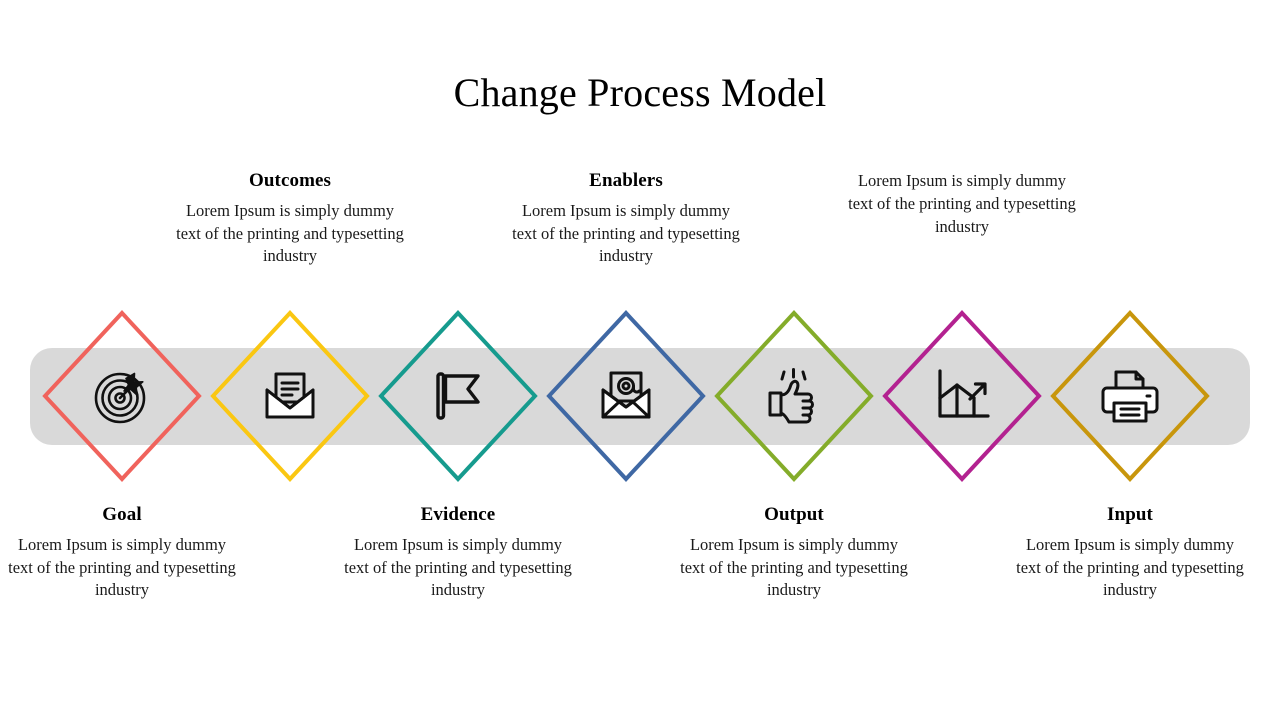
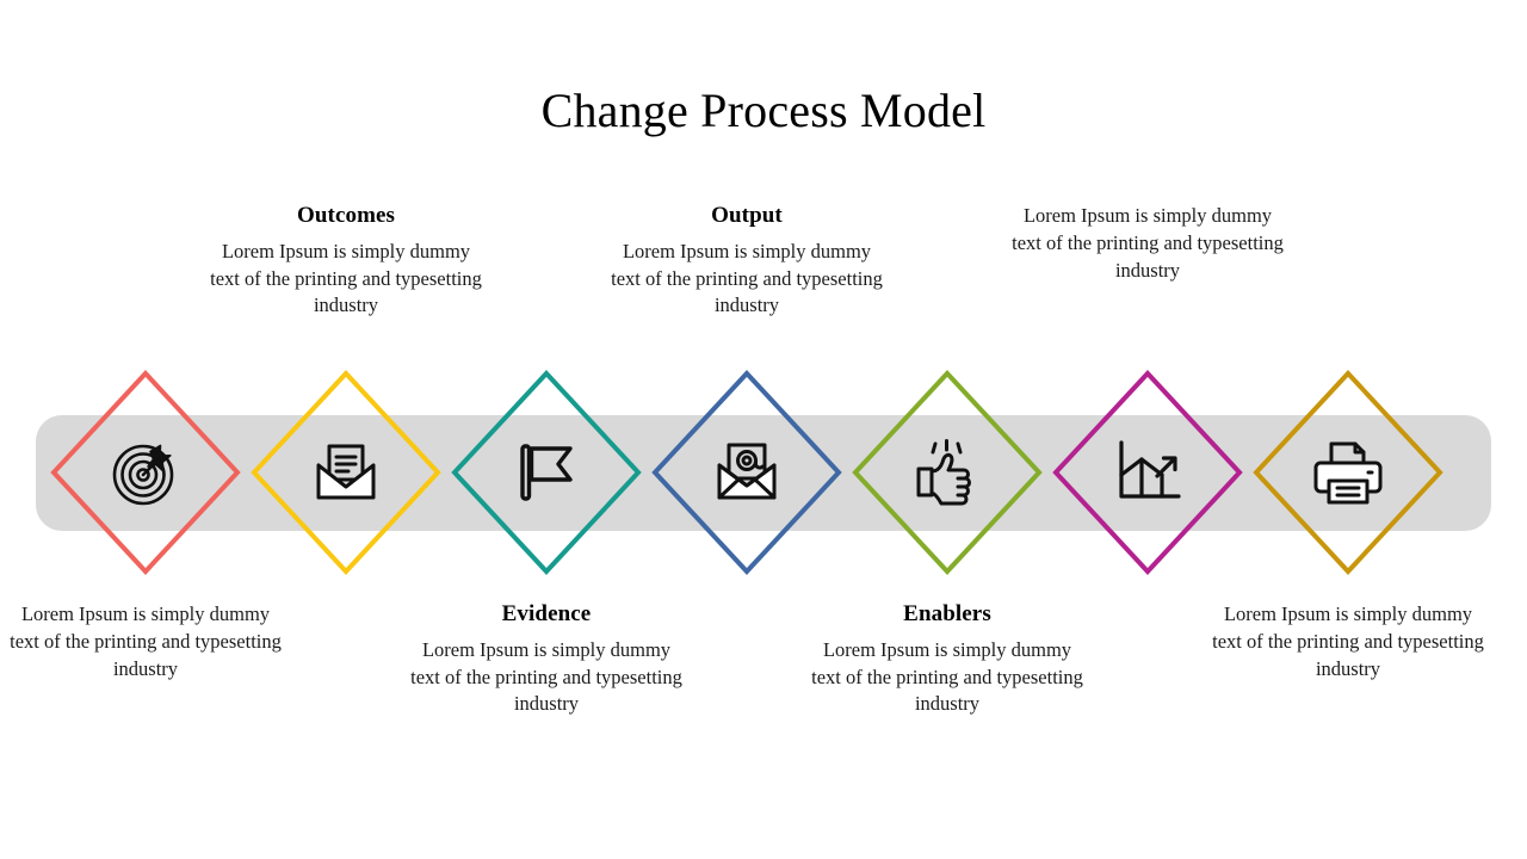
  Change Process Model
- Goal
  Lorem Ipsum is simply dummy text of the printing and typesetting industry
  Outcomes
  Lorem Ipsum is simply dummy text of the printing and typesetting industry
  Evidence
  Lorem Ipsum is simply dummy text of the printing and typesetting industry
- Enablers
+ Output
  Lorem Ipsum is simply dummy text of the printing and typesetting industry
- Output
+ Enablers
  Lorem Ipsum is simply dummy text of the printing and typesetting industry
  Lorem Ipsum is simply dummy text of the printing and typesetting industry
- Input
  Lorem Ipsum is simply dummy text of the printing and typesetting industry
